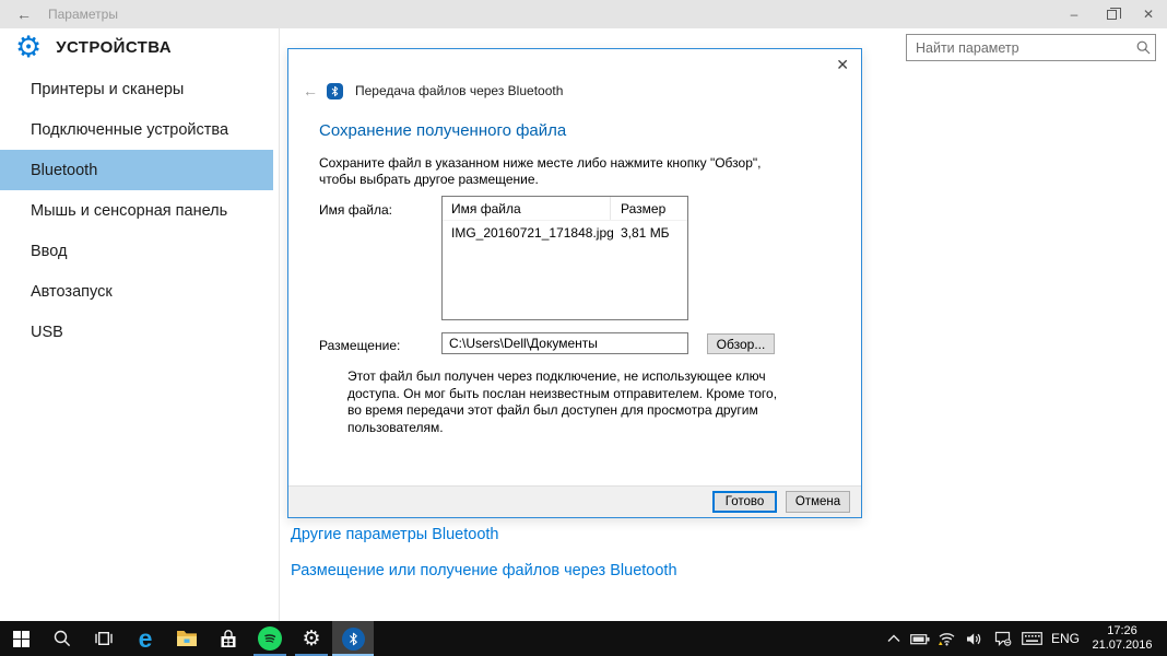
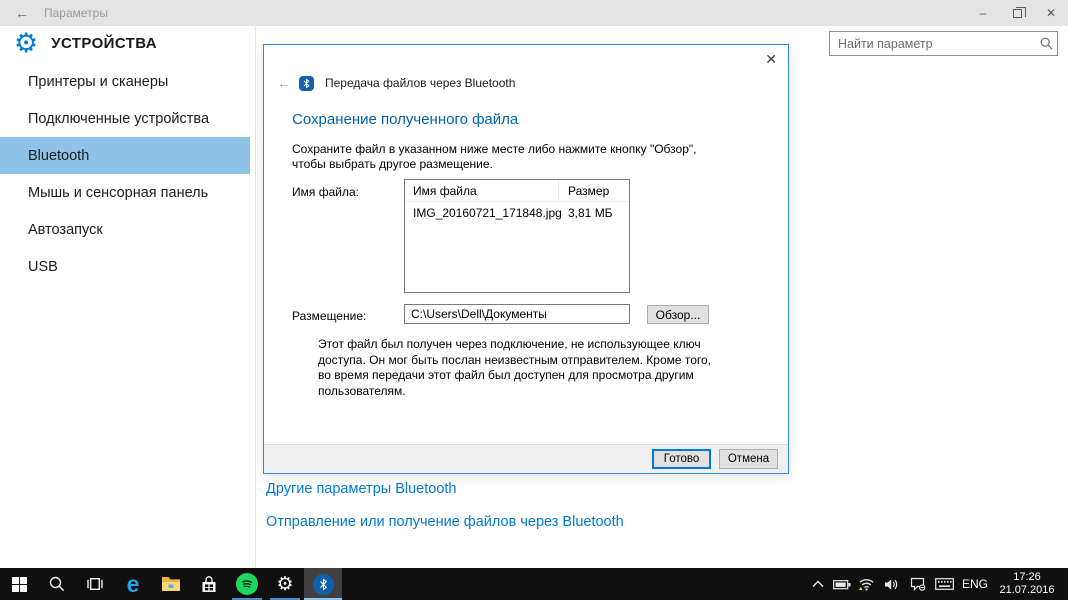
  ←
  Параметры
  –
  ✕
  ⚙
  УСТРОЙСТВА
  Найти параметр
  Принтеры и сканеры
  Подключенные устройства
  Bluetooth
  Мышь и сенсорная панель
- Ввод
  Автозапуск
  USB
  Другие параметры Bluetooth
- Размещение или получение файлов через Bluetooth
+ Отправление или получение файлов через Bluetooth
  ✕
  ←
  Передача файлов через Bluetooth
  Сохранение полученного файла
  Сохраните файл в указанном ниже месте либо нажмите кнопку "Обзор", чтобы выбрать другое размещение.
  Имя файла:
  Имя файла
  Размер
  IMG_20160721_171848.jpg
  3,81 МБ
  Размещение:
  C:\Users\Dell\Документы
  Обзор...
  Этот файл был получен через подключение, не использующее ключ доступа. Он мог быть послан неизвестным отправителем. Кроме того, во время передачи этот файл был доступен для просмотра другим пользователям.
  Готово
  Отмена
  e
  ⚙
  ENG
  17:26
  21.07.2016
